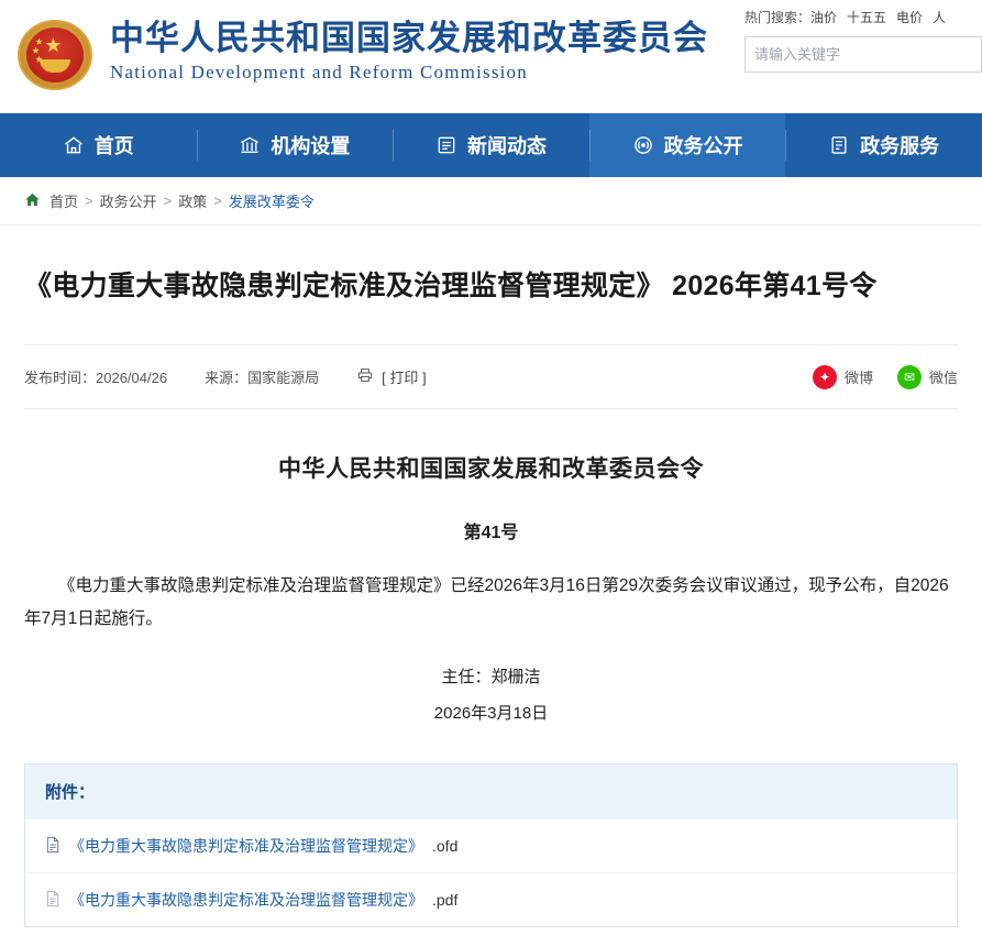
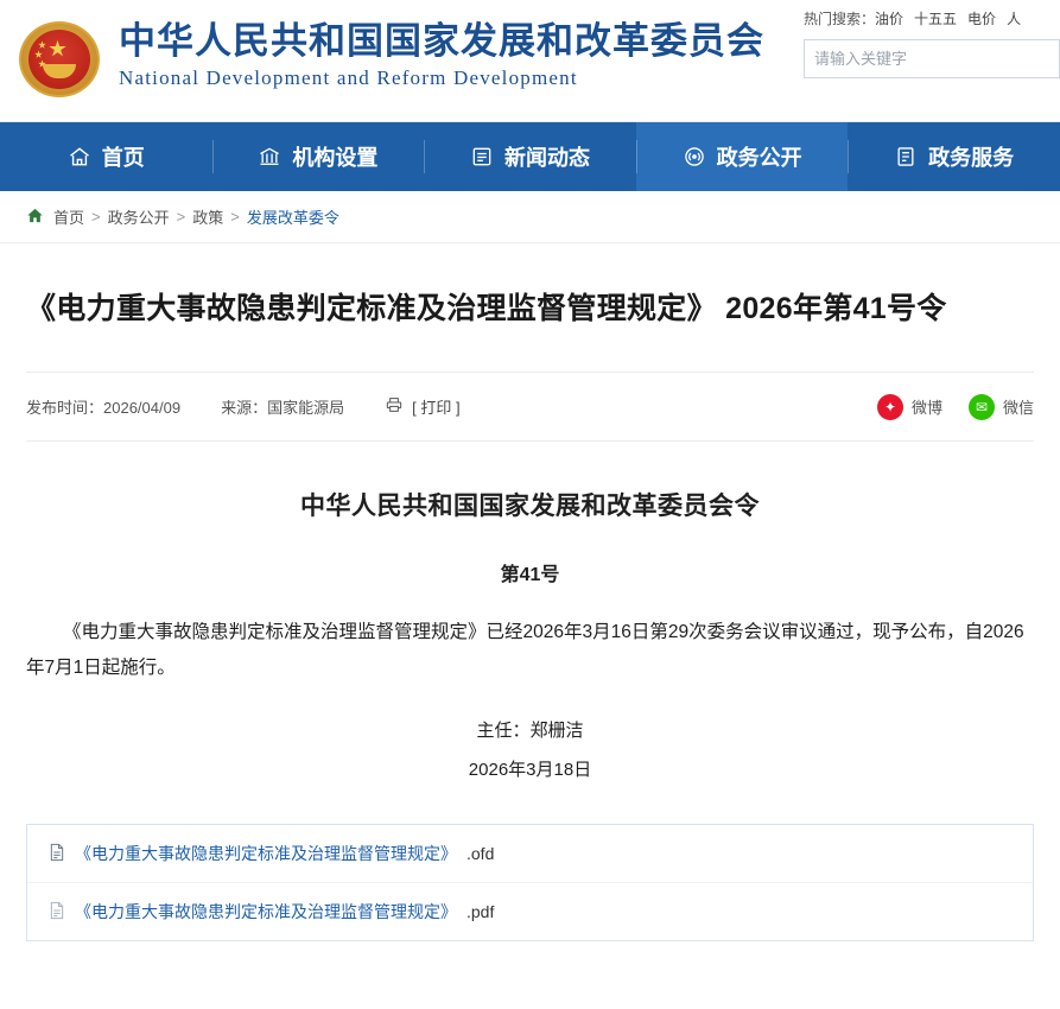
  ★
  中华人民共和国国家发展和改革委员会
- National Development and Reform Commission
+ National Development and Reform Development
  热门搜索：油价 十五五 电价 人
  请输入关键字
  首页
  机构设置
  新闻动态
  政务公开
  政务服务
  首页
  >
  政务公开
  >
  政策
  >
  发展改革委令
  《电力重大事故隐患判定标准及治理监督管理规定》 2026年第41号令
- 发布时间：2026/04/26
+ 发布时间：2026/04/09
  来源：国家能源局
  [ 打印 ]
  ✦
  微博
  ✉
  微信
  中华人民共和国国家发展和改革委员会令
  第41号
  《电力重大事故隐患判定标准及治理监督管理规定》已经2026年3月16日第29次委务会议审议通过，现予公布，自2026年7月1日起施行。
  主任：郑栅洁
  2026年3月18日
- 附件：
  《电力重大事故隐患判定标准及治理监督管理规定》
  .ofd
  《电力重大事故隐患判定标准及治理监督管理规定》
  .pdf
